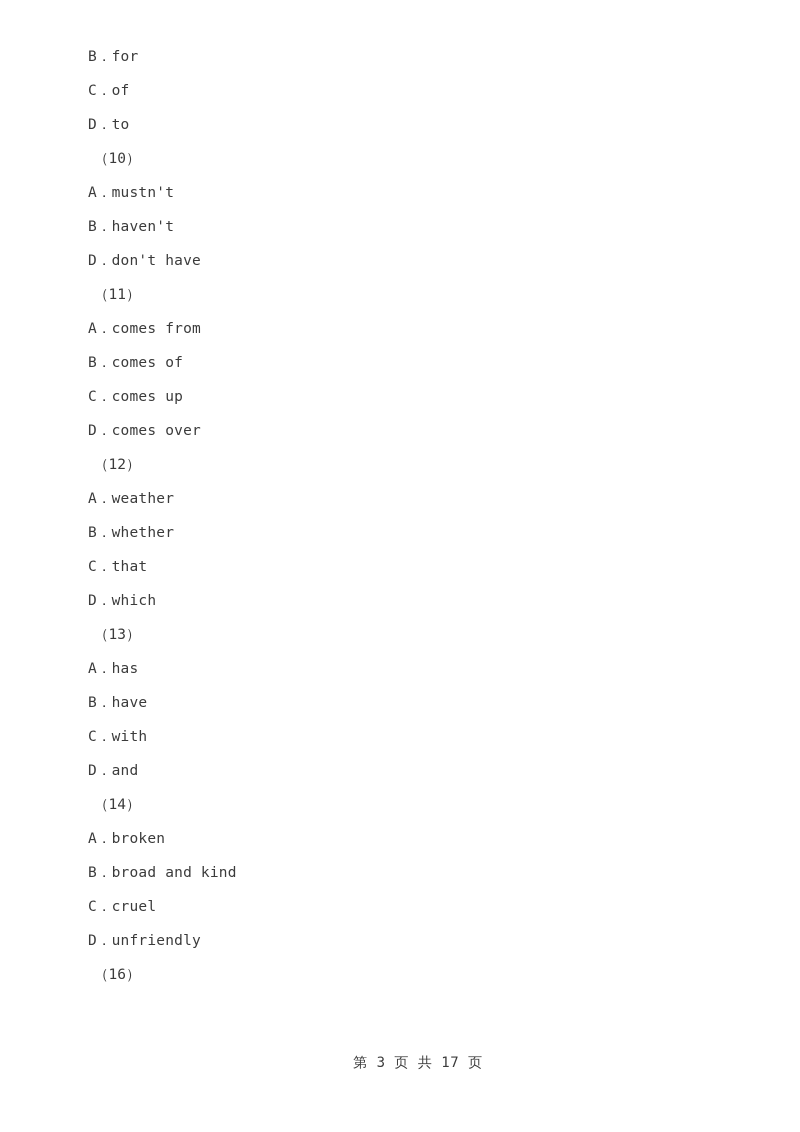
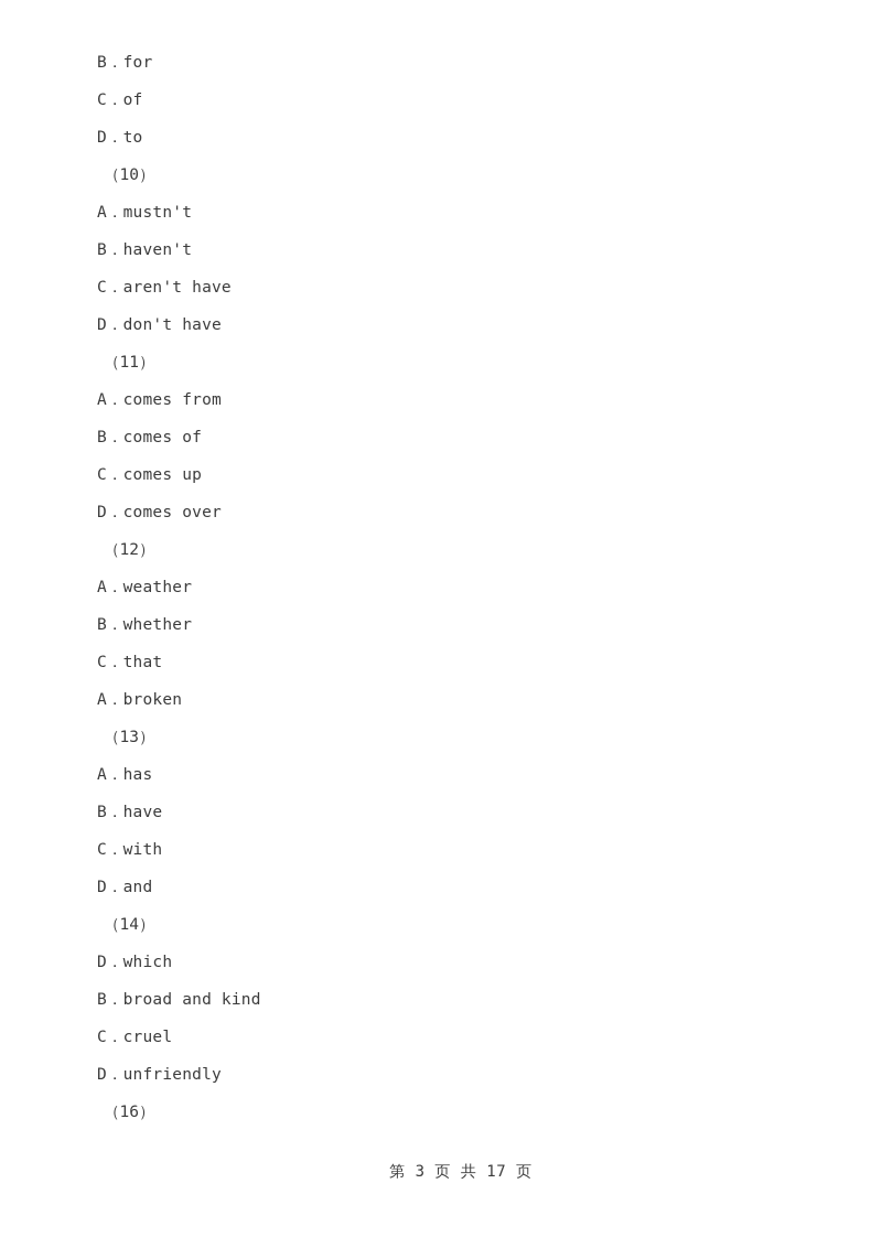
  B．for
  C．of
  D．to
  （10）
  A．mustn't
  B．haven't
+ C．aren't have
  D．don't have
  （11）
  A．comes from
  B．comes of
  C．comes up
  D．comes over
  （12）
  A．weather
  B．whether
  C．that
- D．which
+ A．broken
  （13）
  A．has
  B．have
  C．with
  D．and
  （14）
- A．broken
+ D．which
  B．broad and kind
  C．cruel
  D．unfriendly
  （16）
  第 3 页 共 17 页
